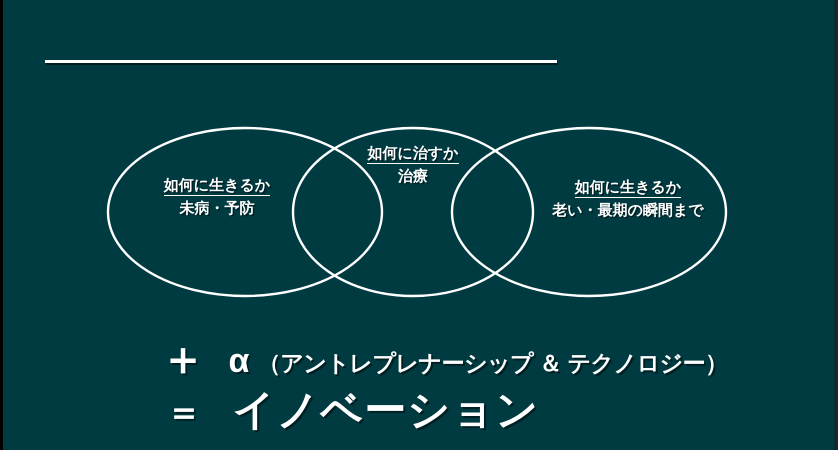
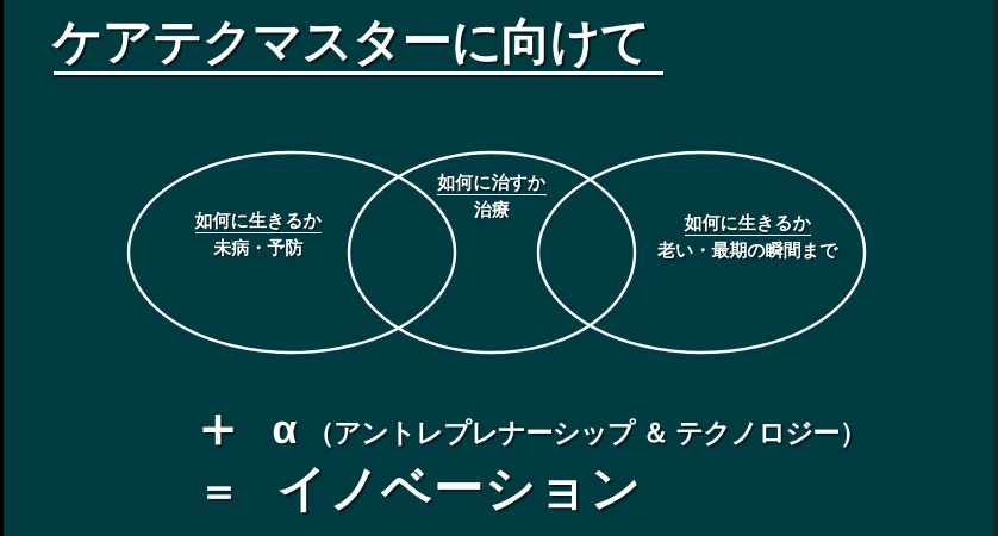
+ ケアテクマスターに向けて
  如何に生きるか
  未病・予防
  如何に治すか
  治療
  如何に生きるか
  老い・最期の瞬間まで
  ＋ α （アントレプレナーシップ ＆ テクノロジー）
  ＝ イノベーション
